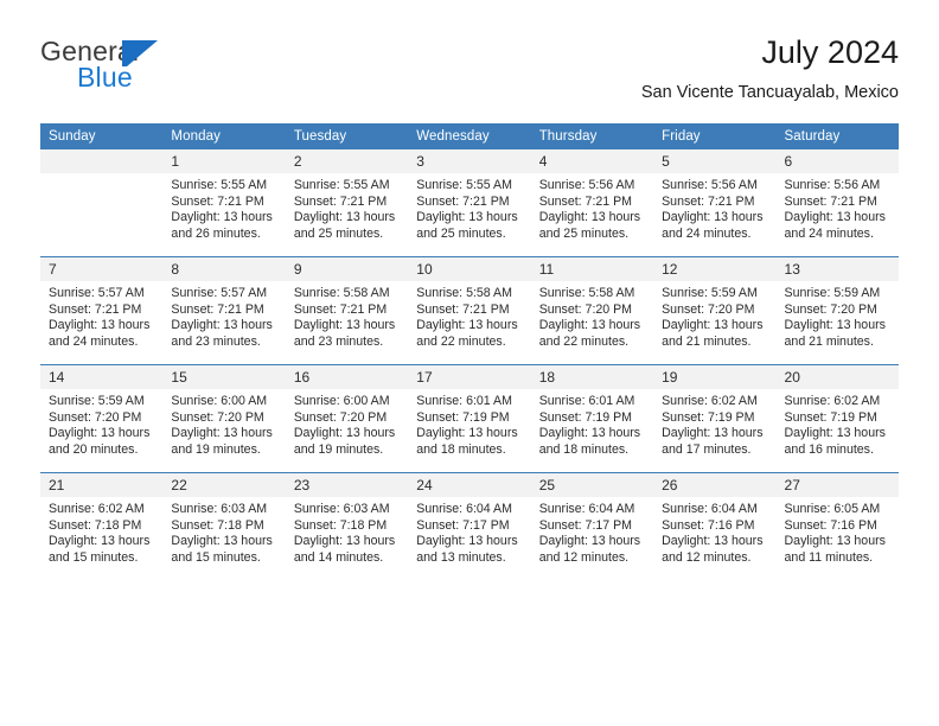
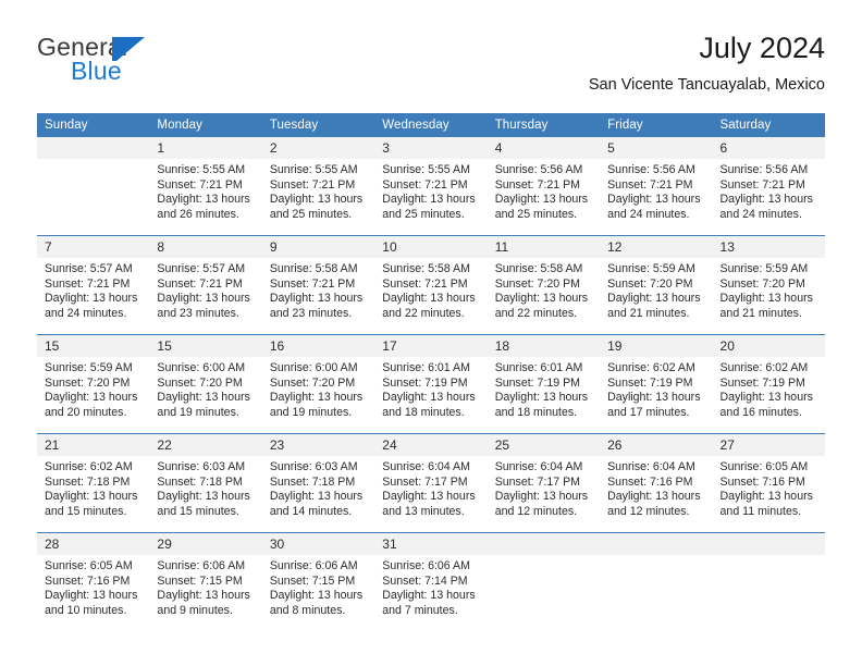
  Generl
  Blue
  July 2024
  San Vicente Tancuayalab, Mexico
  Sunday	Monday	Tuesday	Wednesday	Thursday	Friday	Saturday
  	1Sunrise: 5:55 AMSunset: 7:21 PMDaylight: 13 hoursand 26 minutes.	2Sunrise: 5:55 AMSunset: 7:21 PMDaylight: 13 hoursand 25 minutes.	3Sunrise: 5:55 AMSunset: 7:21 PMDaylight: 13 hoursand 25 minutes.	4Sunrise: 5:56 AMSunset: 7:21 PMDaylight: 13 hoursand 25 minutes.	5Sunrise: 5:56 AMSunset: 7:21 PMDaylight: 13 hoursand 24 minutes.	6Sunrise: 5:56 AMSunset: 7:21 PMDaylight: 13 hoursand 24 minutes.
  7Sunrise: 5:57 AMSunset: 7:21 PMDaylight: 13 hoursand 24 minutes.	8Sunrise: 5:57 AMSunset: 7:21 PMDaylight: 13 hoursand 23 minutes.	9Sunrise: 5:58 AMSunset: 7:21 PMDaylight: 13 hoursand 23 minutes.	10Sunrise: 5:58 AMSunset: 7:21 PMDaylight: 13 hoursand 22 minutes.	11Sunrise: 5:58 AMSunset: 7:20 PMDaylight: 13 hoursand 22 minutes.	12Sunrise: 5:59 AMSunset: 7:20 PMDaylight: 13 hoursand 21 minutes.	13Sunrise: 5:59 AMSunset: 7:20 PMDaylight: 13 hoursand 21 minutes.
- 14Sunrise: 5:59 AMSunset: 7:20 PMDaylight: 13 hoursand 20 minutes.	15Sunrise: 6:00 AMSunset: 7:20 PMDaylight: 13 hoursand 19 minutes.	16Sunrise: 6:00 AMSunset: 7:20 PMDaylight: 13 hoursand 19 minutes.	17Sunrise: 6:01 AMSunset: 7:19 PMDaylight: 13 hoursand 18 minutes.	18Sunrise: 6:01 AMSunset: 7:19 PMDaylight: 13 hoursand 18 minutes.	19Sunrise: 6:02 AMSunset: 7:19 PMDaylight: 13 hoursand 17 minutes.	20Sunrise: 6:02 AMSunset: 7:19 PMDaylight: 13 hoursand 16 minutes.
+ 15Sunrise: 5:59 AMSunset: 7:20 PMDaylight: 13 hoursand 20 minutes.	15Sunrise: 6:00 AMSunset: 7:20 PMDaylight: 13 hoursand 19 minutes.	16Sunrise: 6:00 AMSunset: 7:20 PMDaylight: 13 hoursand 19 minutes.	17Sunrise: 6:01 AMSunset: 7:19 PMDaylight: 13 hoursand 18 minutes.	18Sunrise: 6:01 AMSunset: 7:19 PMDaylight: 13 hoursand 18 minutes.	19Sunrise: 6:02 AMSunset: 7:19 PMDaylight: 13 hoursand 17 minutes.	20Sunrise: 6:02 AMSunset: 7:19 PMDaylight: 13 hoursand 16 minutes.
  21Sunrise: 6:02 AMSunset: 7:18 PMDaylight: 13 hoursand 15 minutes.	22Sunrise: 6:03 AMSunset: 7:18 PMDaylight: 13 hoursand 15 minutes.	23Sunrise: 6:03 AMSunset: 7:18 PMDaylight: 13 hoursand 14 minutes.	24Sunrise: 6:04 AMSunset: 7:17 PMDaylight: 13 hoursand 13 minutes.	25Sunrise: 6:04 AMSunset: 7:17 PMDaylight: 13 hoursand 12 minutes.	26Sunrise: 6:04 AMSunset: 7:16 PMDaylight: 13 hoursand 12 minutes.	27Sunrise: 6:05 AMSunset: 7:16 PMDaylight: 13 hoursand 11 minutes.
+ 28Sunrise: 6:05 AMSunset: 7:16 PMDaylight: 13 hoursand 10 minutes.	29Sunrise: 6:06 AMSunset: 7:15 PMDaylight: 13 hoursand 9 minutes.	30Sunrise: 6:06 AMSunset: 7:15 PMDaylight: 13 hoursand 8 minutes.	31Sunrise: 6:06 AMSunset: 7:14 PMDaylight: 13 hoursand 7 minutes.
